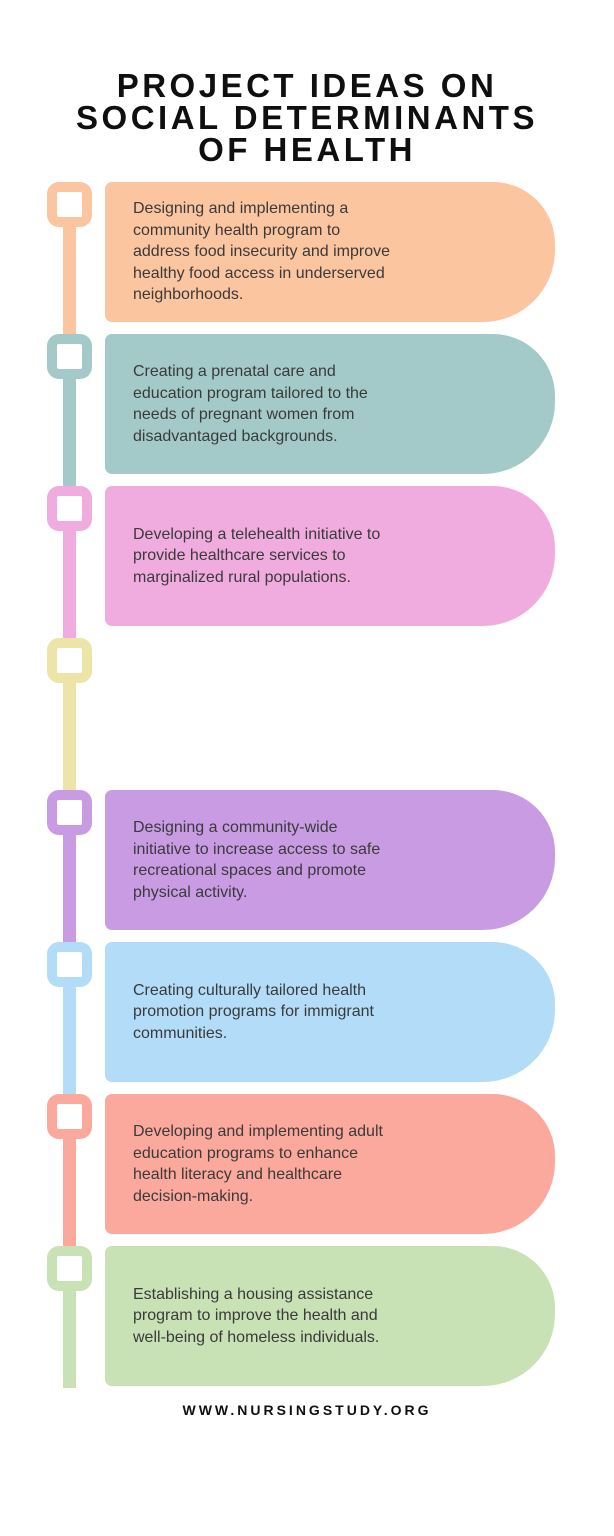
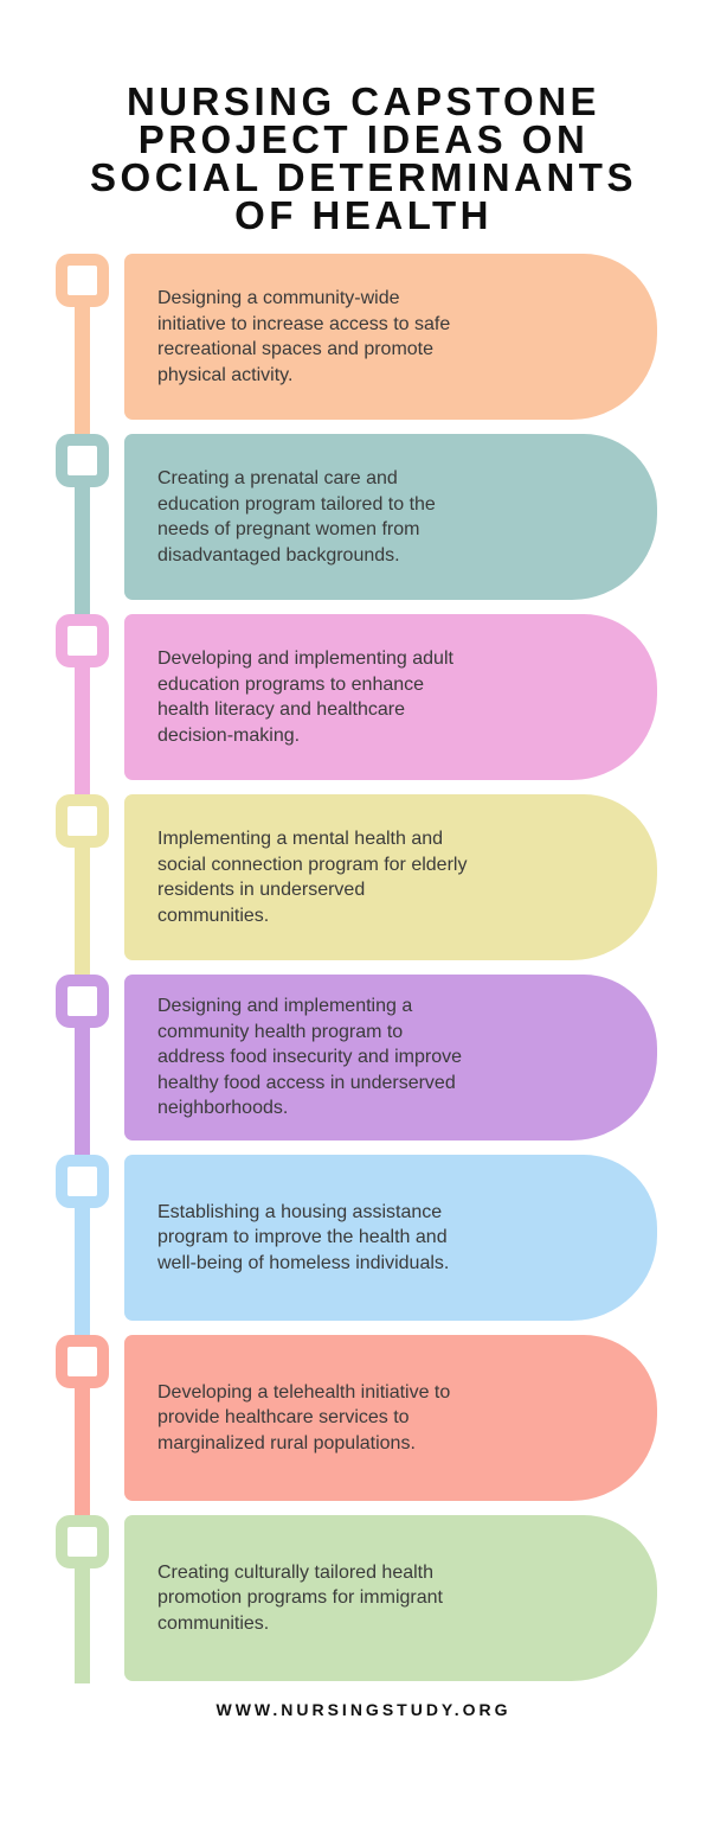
+ NURSING CAPSTONE
  PROJECT IDEAS ON
  SOCIAL DETERMINANTS
  OF HEALTH
- Designing and implementing a community health program to address food insecurity and improve healthy food access in underserved neighborhoods.
+ Designing a community-wide initiative to increase access to safe recreational spaces and promote physical activity.
  Creating a prenatal care and education program tailored to the needs of pregnant women from disadvantaged backgrounds.
- Developing a telehealth initiative to provide healthcare services to marginalized rural populations.
+ Developing and implementing adult education programs to enhance health literacy and healthcare decision-making.
+ Implementing a mental health and social connection program for elderly residents in underserved communities.
- Designing a community-wide initiative to increase access to safe recreational spaces and promote physical activity.
+ Designing and implementing a community health program to address food insecurity and improve healthy food access in underserved neighborhoods.
- Creating culturally tailored health promotion programs for immigrant communities.
+ Establishing a housing assistance program to improve the health and well-being of homeless individuals.
- Developing and implementing adult education programs to enhance health literacy and healthcare decision-making.
+ Developing a telehealth initiative to provide healthcare services to marginalized rural populations.
- Establishing a housing assistance program to improve the health and well-being of homeless individuals.
+ Creating culturally tailored health promotion programs for immigrant communities.
  WWW.NURSINGSTUDY.ORG
